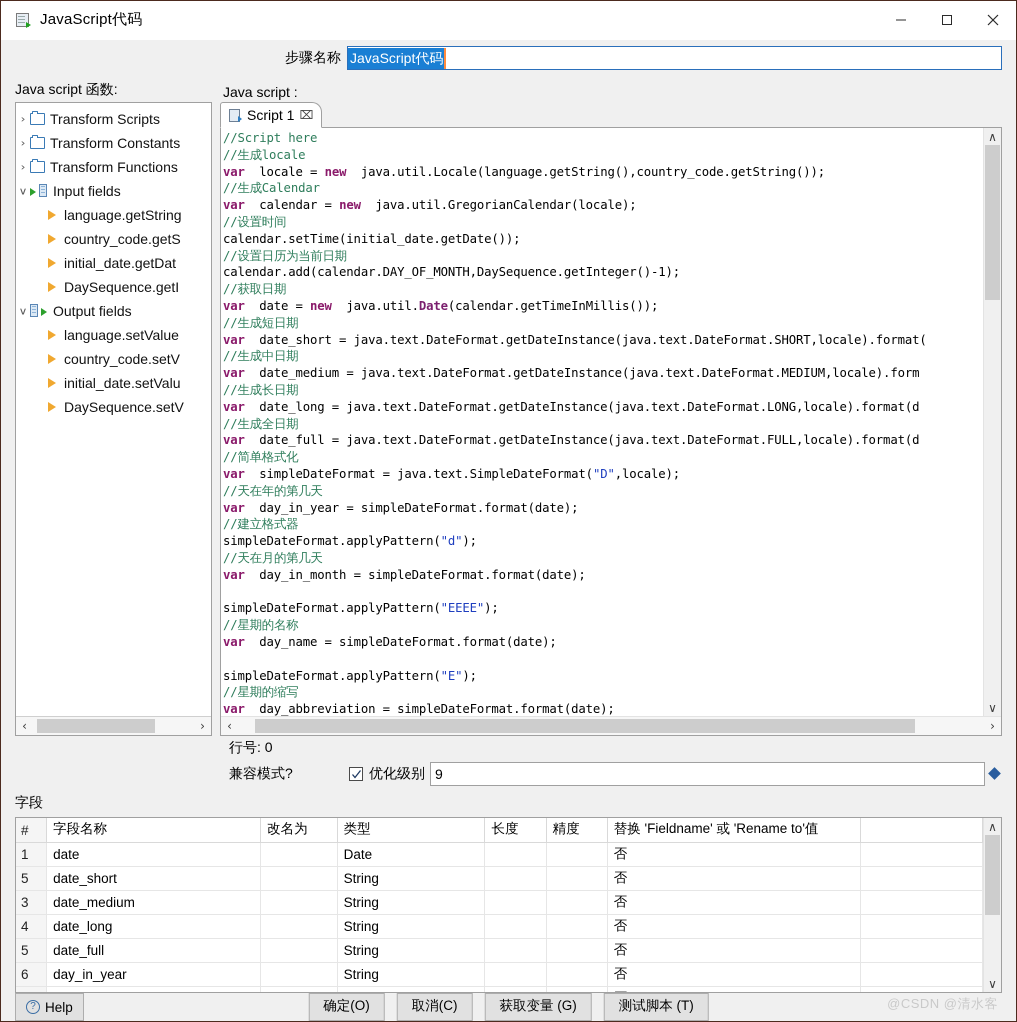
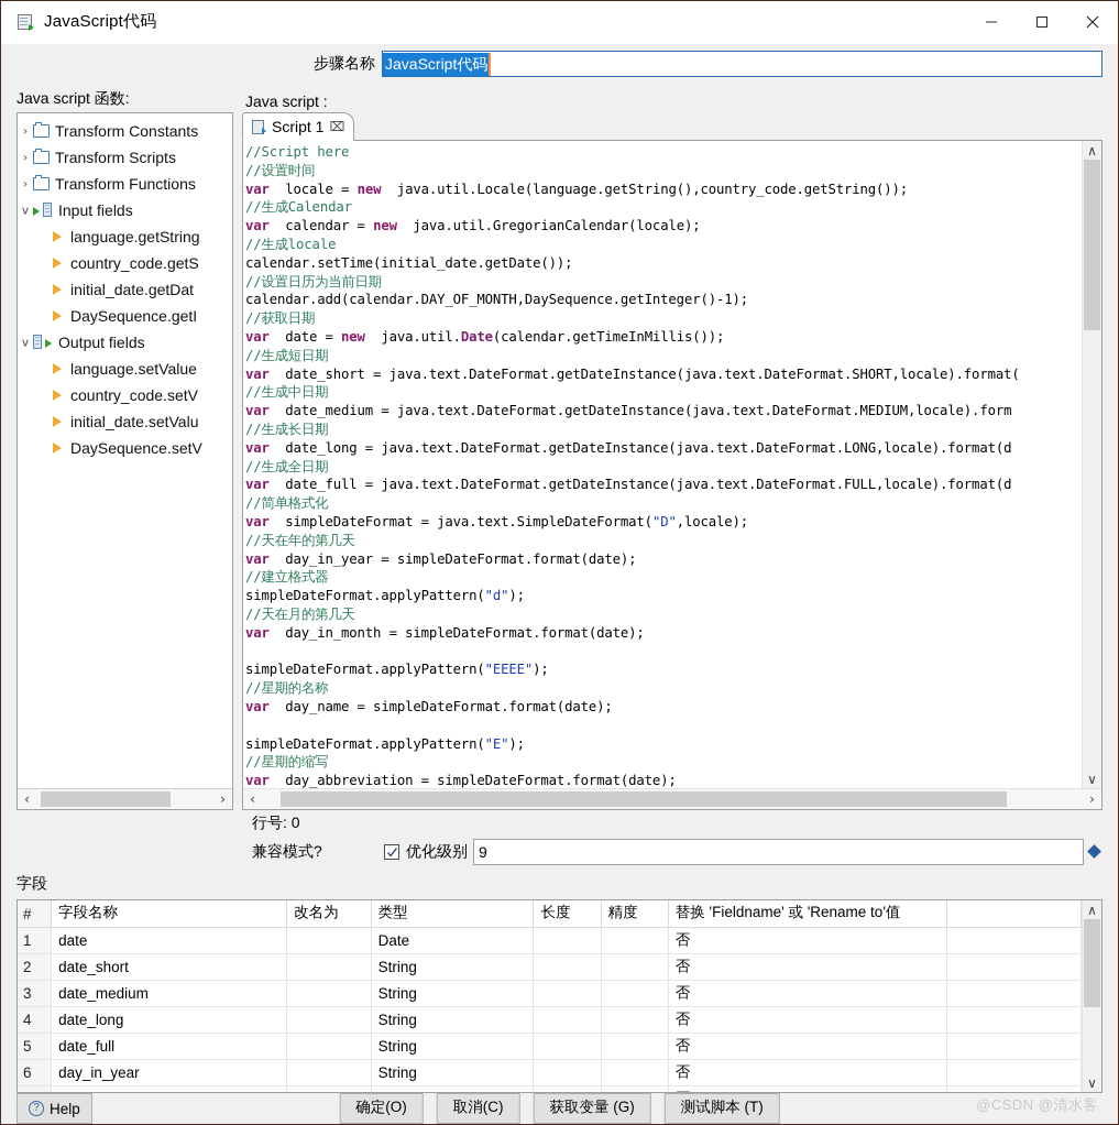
  JavaScript代码
  步骤名称
  JavaScript代码
  Java script 函数:
  Java script :
  ›
- Transform Scripts
+ Transform Constants
  ›
- Transform Constants
+ Transform Scripts
  ›
  Transform Functions
  ∨
  Input fields
  language.getString
  country_code.getS
  initial_date.getDat
  DaySequence.getI
  ∨
  Output fields
  language.setValue
  country_code.setV
  initial_date.setValu
  DaySequence.setV
  ‹
  ›
  Script 1
  ⌧
  //Script here
- //生成locale
+ //设置时间
  var locale = new java.util.Locale(language.getString(),country_code.getString());
  //生成Calendar
  var calendar = new java.util.GregorianCalendar(locale);
- //设置时间
+ //生成locale
  calendar.setTime(initial_date.getDate());
  //设置日历为当前日期
  calendar.add(calendar.DAY_OF_MONTH,DaySequence.getInteger()-1);
  //获取日期
  var date = new java.util.Date(calendar.getTimeInMillis());
  //生成短日期
  var date_short = java.text.DateFormat.getDateInstance(java.text.DateFormat.SHORT,locale).format(
  //生成中日期
  var date_medium = java.text.DateFormat.getDateInstance(java.text.DateFormat.MEDIUM,locale).form
  //生成长日期
  var date_long = java.text.DateFormat.getDateInstance(java.text.DateFormat.LONG,locale).format(d
  //生成全日期
  var date_full = java.text.DateFormat.getDateInstance(java.text.DateFormat.FULL,locale).format(d
  //简单格式化
  var simpleDateFormat = java.text.SimpleDateFormat("D",locale);
  //天在年的第几天
  var day_in_year = simpleDateFormat.format(date);
  //建立格式器
  simpleDateFormat.applyPattern("d");
  //天在月的第几天
  var day_in_month = simpleDateFormat.format(date);
  simpleDateFormat.applyPattern("EEEE");
  //星期的名称
  var day_name = simpleDateFormat.format(date);
  simpleDateFormat.applyPattern("E");
  //星期的缩写
  var day_abbreviation = simpleDateFormat.format(date);
  ∧
  ∨
  ‹
  ›
  行号: 0
  兼容模式?
  优化级别
  9
  字段
  #	字段名称	改名为	类型	长度	精度	替换 'Fieldname' 或 'Rename to'值
  1	date		Date			否
- 5	date_short		String			否
+ 2	date_short		String			否
  3	date_medium		String			否
  4	date_long		String			否
  5	date_full		String			否
  6	day_in_year		String			否
  ∧
  ∨
  ?
  Help
  确定(O)
  取消(C)
  获取变量 (G)
  测试脚本 (T)
  @CSDN @清水客
